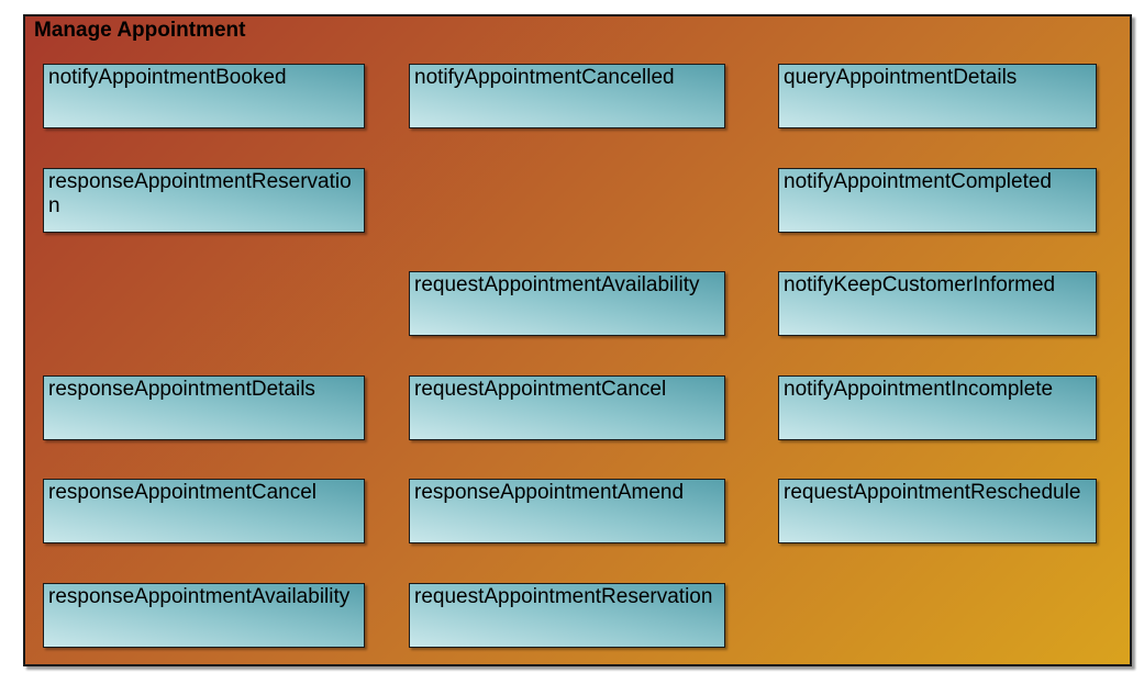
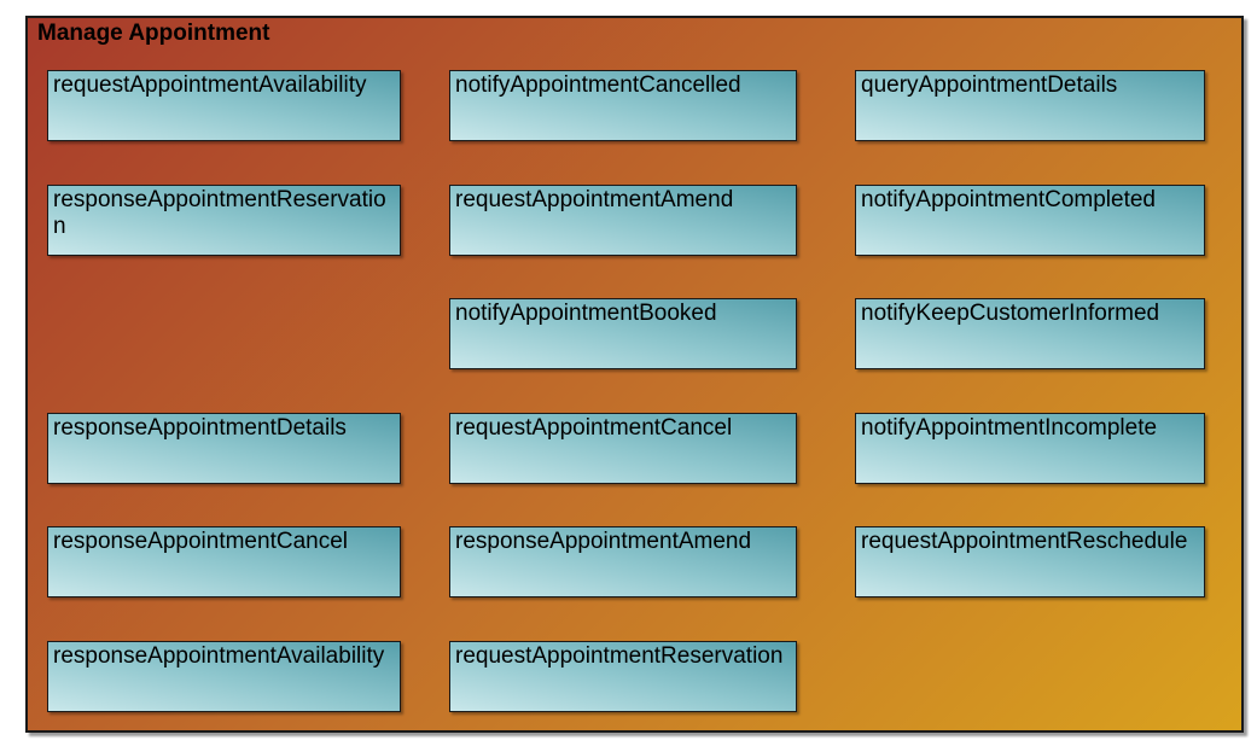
  Manage Appointment
- notifyAppointmentBooked
+ requestAppointmentAvailability
  notifyAppointmentCancelled
  queryAppointmentDetails
  responseAppointmentReservation
+ requestAppointmentAmend
  notifyAppointmentCompleted
- requestAppointmentAvailability
+ notifyAppointmentBooked
  notifyKeepCustomerInformed
  responseAppointmentDetails
  requestAppointmentCancel
  notifyAppointmentIncomplete
  responseAppointmentCancel
  responseAppointmentAmend
  requestAppointmentReschedule
  responseAppointmentAvailability
  requestAppointmentReservation
